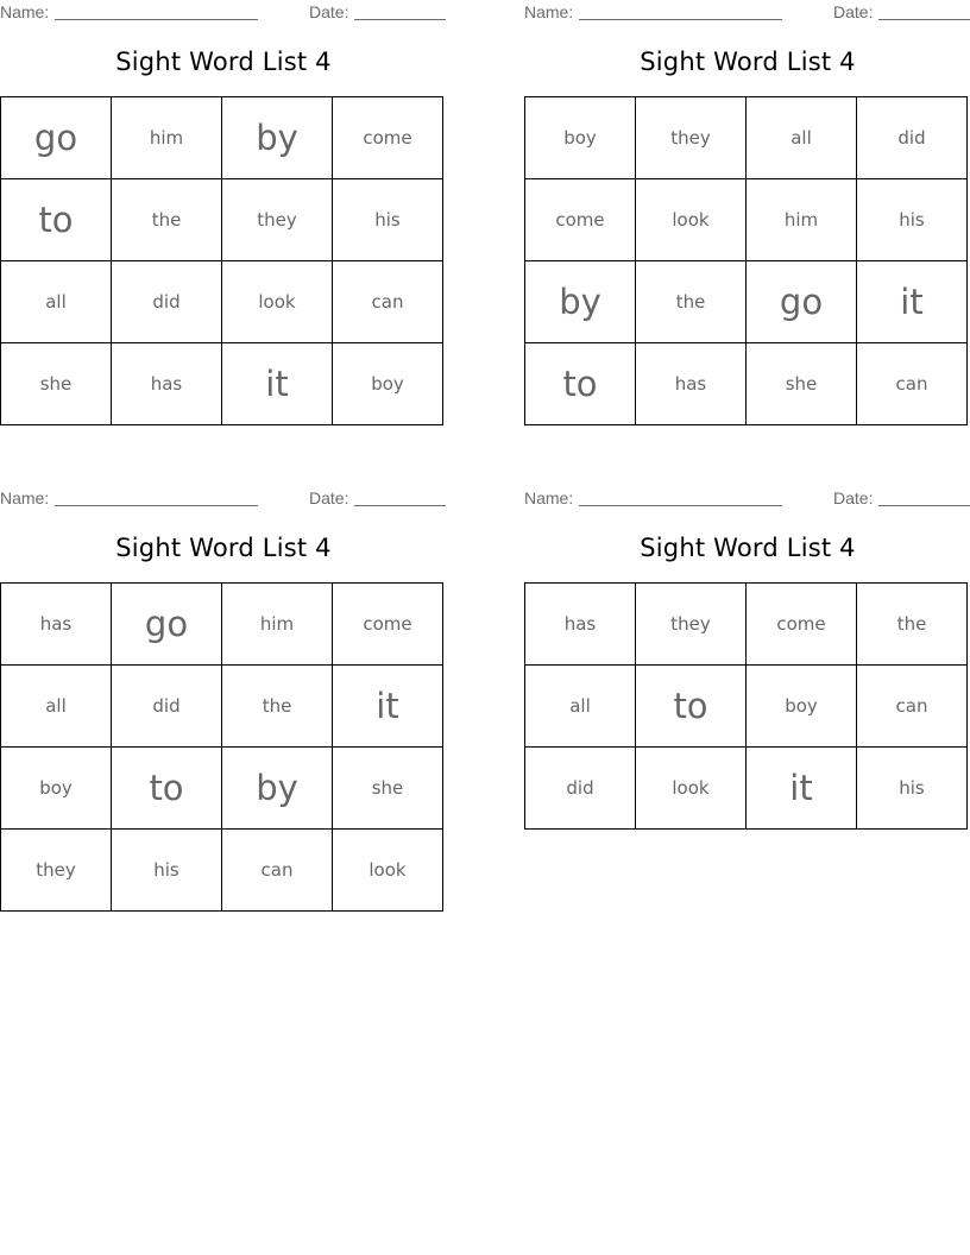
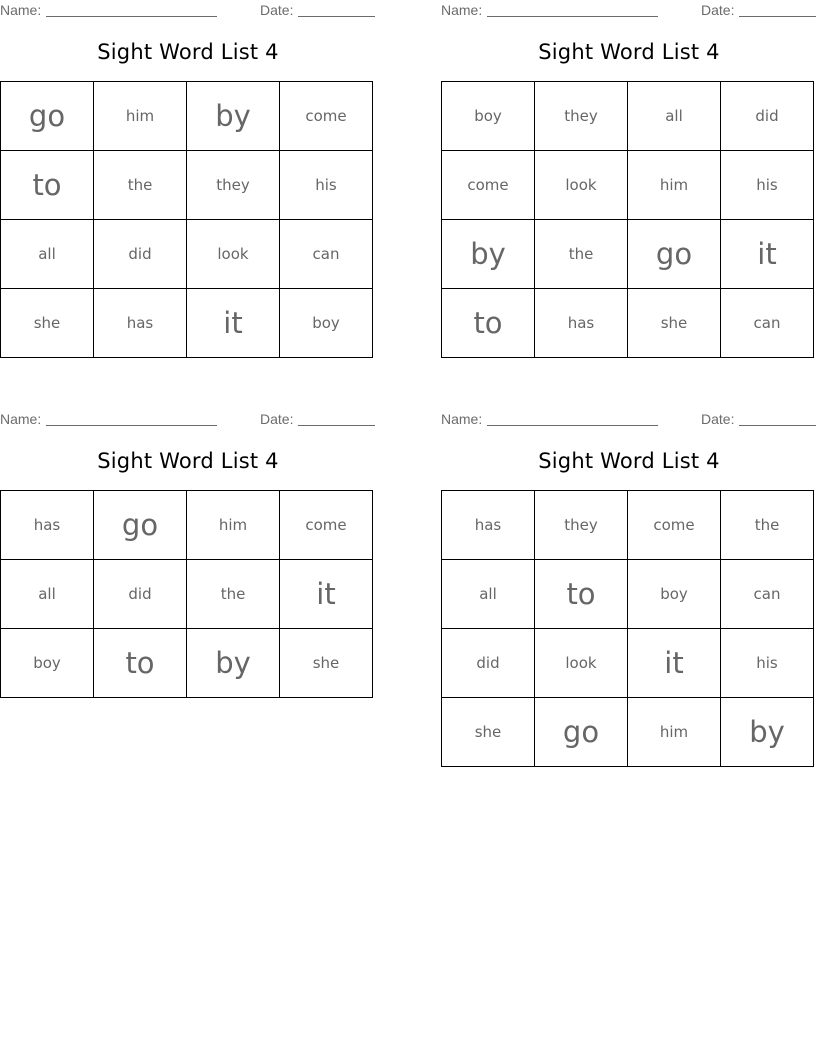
  Name:
  Date:
  Sight Word List 4
  go	him	by	come
  to	the	they	his
  all	did	look	can
  she	has	it	boy
  Name:
  Date:
  Sight Word List 4
  boy	they	all	did
  come	look	him	his
  by	the	go	it
  to	has	she	can
  Name:
  Date:
  Sight Word List 4
  has	go	him	come
  all	did	the	it
  boy	to	by	she
- they	his	can	look
  Name:
  Date:
  Sight Word List 4
  has	they	come	the
  all	to	boy	can
  did	look	it	his
+ she	go	him	by
